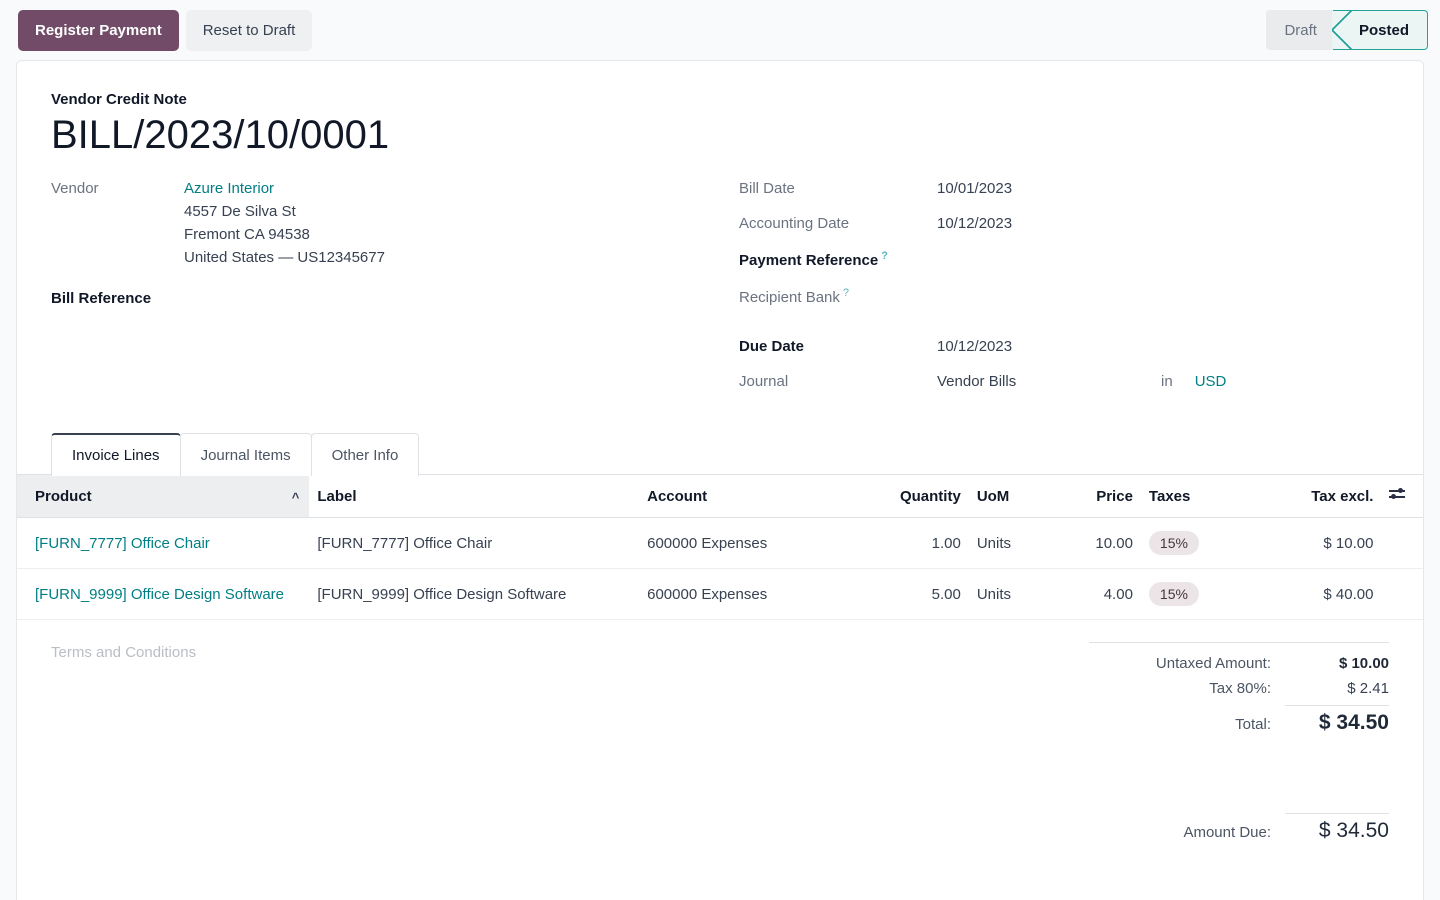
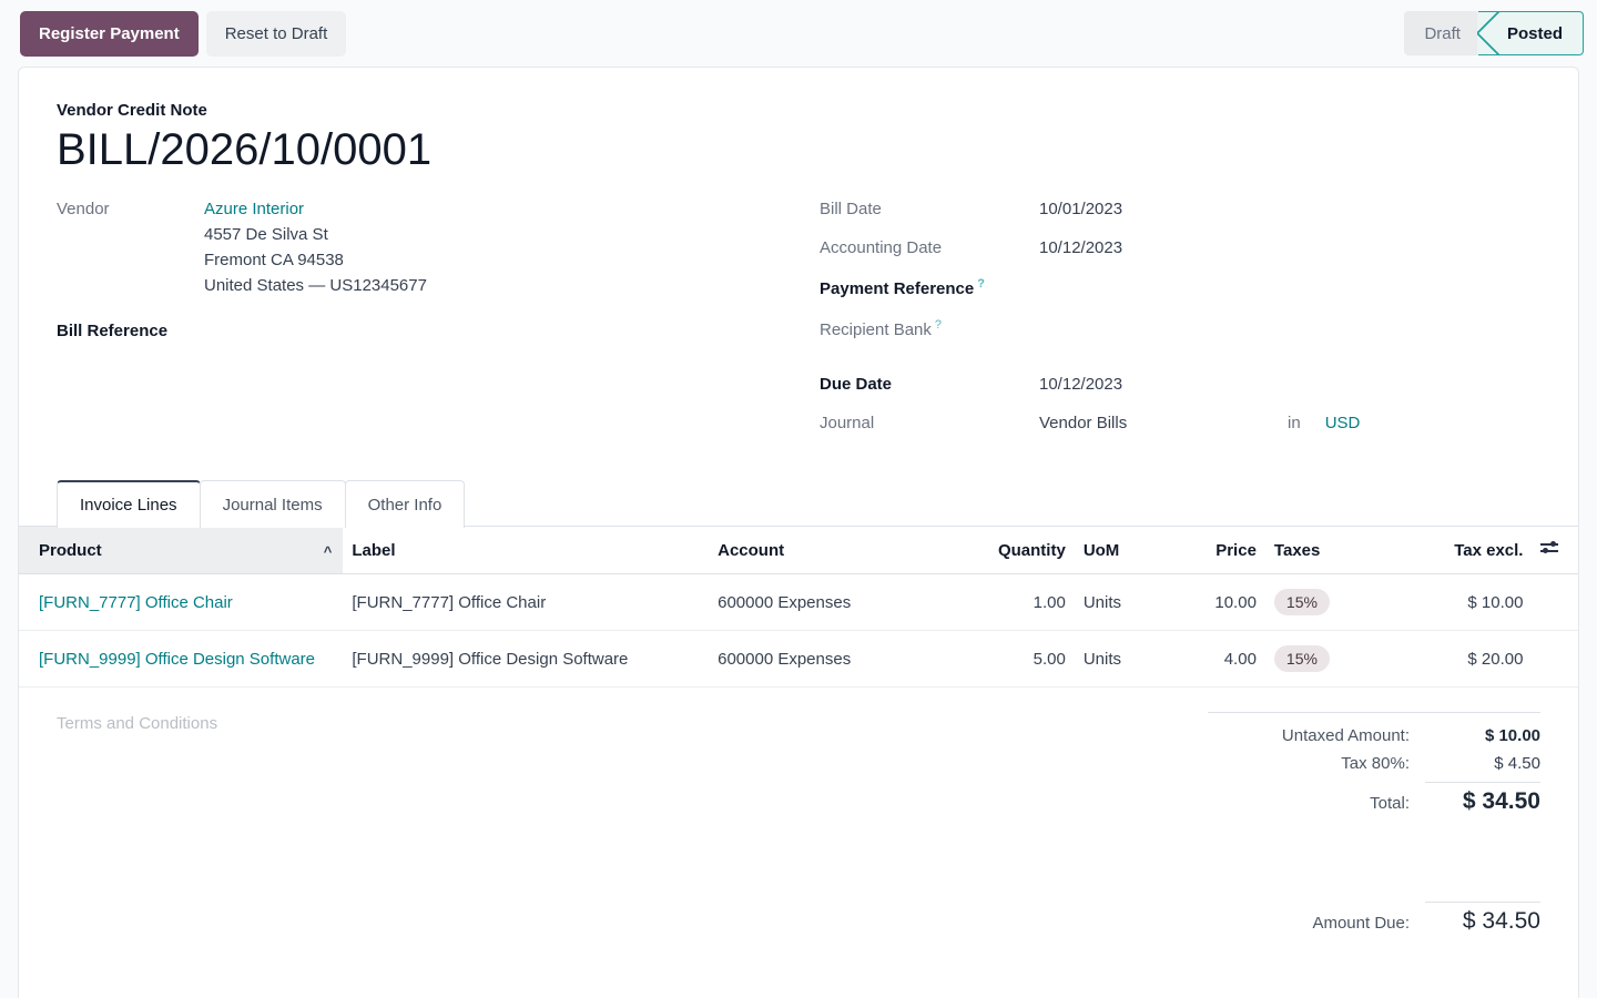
  Register Payment
  Reset to Draft
  Draft
  Posted
  Vendor Credit Note
- BILL/2023/10/0001
+ BILL/2026/10/0001
  Vendor
  Azure Interior
  4557 De Silva St
  Fremont CA 94538
  United States — US12345677
  Bill Reference
  Bill Date
  10/01/2023
  Accounting Date
  10/12/2023
  Payment Reference ?
  Recipient Bank ?
  Due Date
  10/12/2023
  Journal
  Vendor Bills
  in
  USD
  Invoice Lines
  Journal Items
  Other Info
  ^ Product	Label	Account	Quantity	UoM	Price	Taxes	Tax excl.
  [FURN_7777] Office Chair	[FURN_7777] Office Chair	600000 Expenses	1.00	Units	10.00	15%	$ 10.00
- [FURN_9999] Office Design Software	[FURN_9999] Office Design Software	600000 Expenses	5.00	Units	4.00	15%	$ 40.00
+ [FURN_9999] Office Design Software	[FURN_9999] Office Design Software	600000 Expenses	5.00	Units	4.00	15%	$ 20.00
  Terms and Conditions
  Untaxed Amount:
  $ 10.00
  Tax 80%:
- $ 2.41
+ $ 4.50
  Total:
  $ 34.50
  Amount Due:
  $ 34.50
